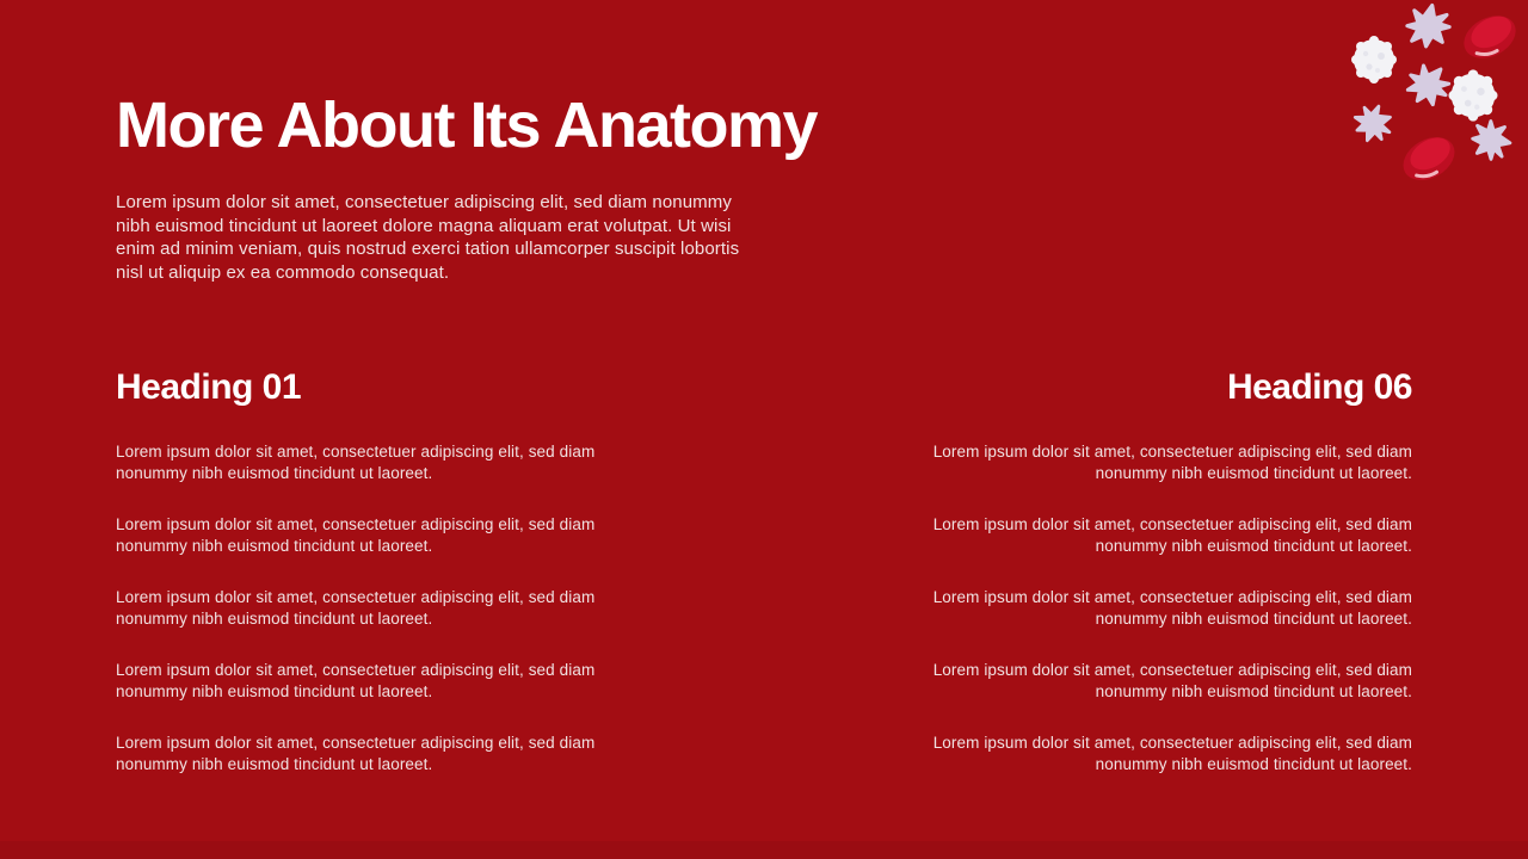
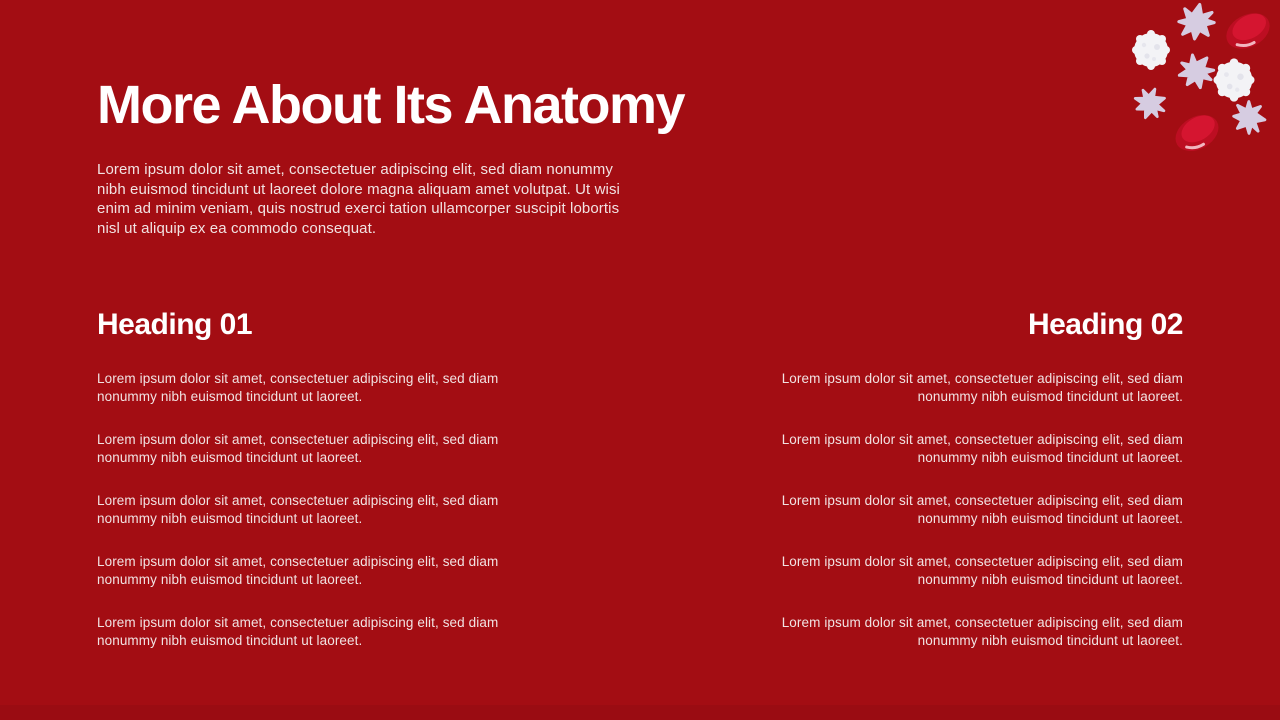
  More About Its Anatomy
- Lorem ipsum dolor sit amet, consectetuer adipiscing elit, sed diam nonummy nibh euismod tincidunt ut laoreet dolore magna aliquam erat volutpat. Ut wisi enim ad minim veniam, quis nostrud exerci tation ullamcorper suscipit lobortis nisl ut aliquip ex ea commodo consequat.
+ Lorem ipsum dolor sit amet, consectetuer adipiscing elit, sed diam nonummy nibh euismod tincidunt ut laoreet dolore magna aliquam amet volutpat. Ut wisi enim ad minim veniam, quis nostrud exerci tation ullamcorper suscipit lobortis nisl ut aliquip ex ea commodo consequat.
  Heading 01
  Lorem ipsum dolor sit amet, consectetuer adipiscing elit, sed diam nonummy nibh euismod tincidunt ut laoreet.
  Lorem ipsum dolor sit amet, consectetuer adipiscing elit, sed diam nonummy nibh euismod tincidunt ut laoreet.
  Lorem ipsum dolor sit amet, consectetuer adipiscing elit, sed diam nonummy nibh euismod tincidunt ut laoreet.
  Lorem ipsum dolor sit amet, consectetuer adipiscing elit, sed diam nonummy nibh euismod tincidunt ut laoreet.
  Lorem ipsum dolor sit amet, consectetuer adipiscing elit, sed diam nonummy nibh euismod tincidunt ut laoreet.
- Heading 06
+ Heading 02
  Lorem ipsum dolor sit amet, consectetuer adipiscing elit, sed diam nonummy nibh euismod tincidunt ut laoreet.
  Lorem ipsum dolor sit amet, consectetuer adipiscing elit, sed diam nonummy nibh euismod tincidunt ut laoreet.
  Lorem ipsum dolor sit amet, consectetuer adipiscing elit, sed diam nonummy nibh euismod tincidunt ut laoreet.
  Lorem ipsum dolor sit amet, consectetuer adipiscing elit, sed diam nonummy nibh euismod tincidunt ut laoreet.
  Lorem ipsum dolor sit amet, consectetuer adipiscing elit, sed diam nonummy nibh euismod tincidunt ut laoreet.
